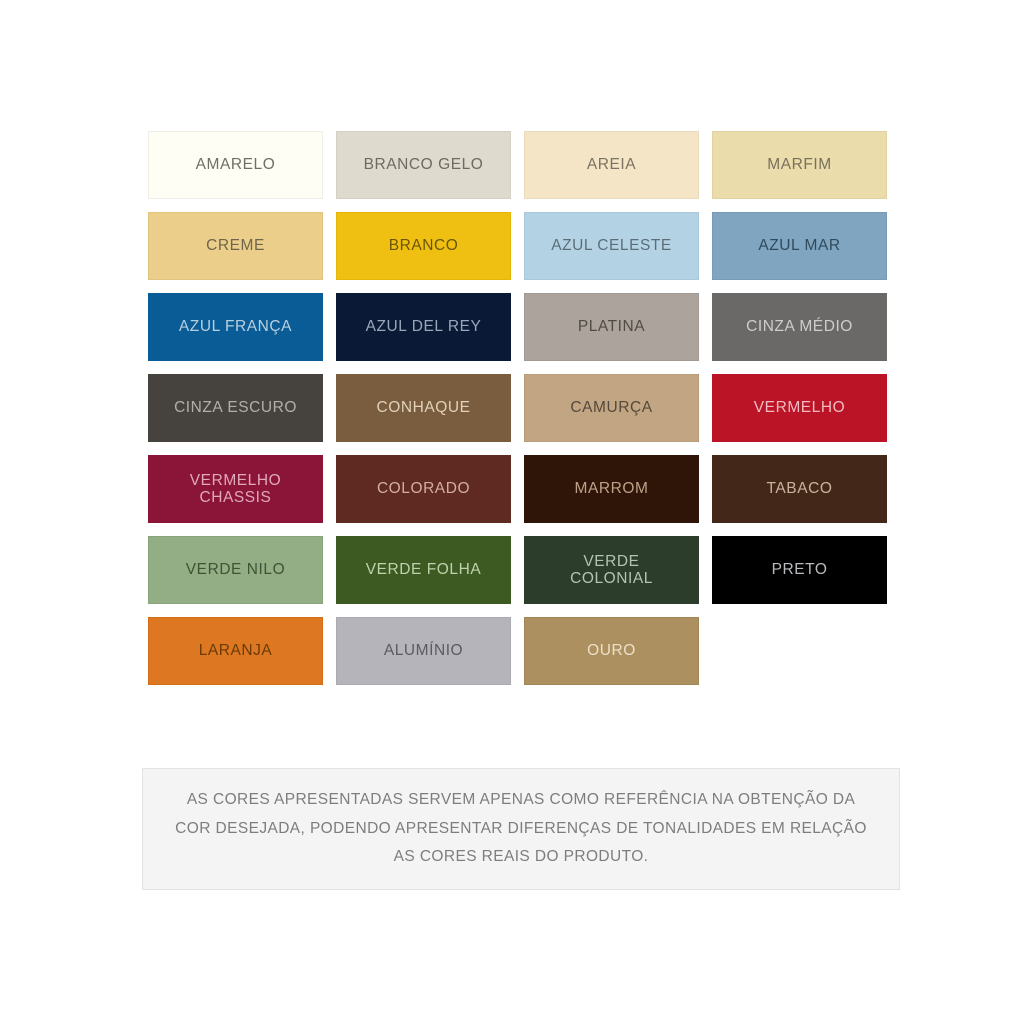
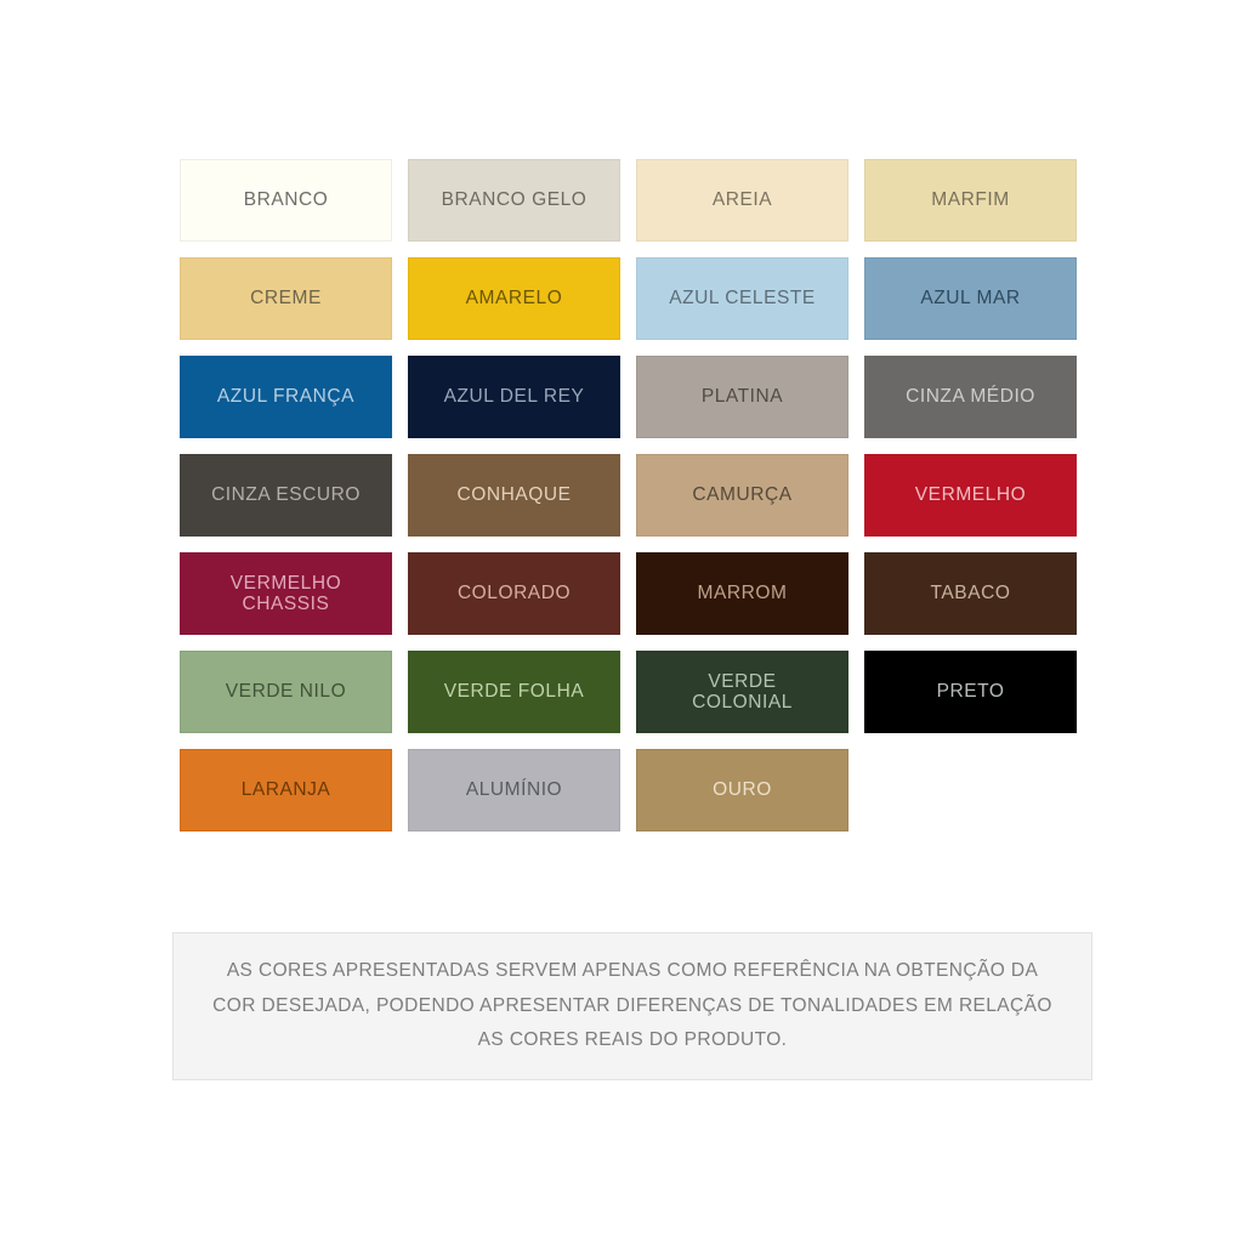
- AMARELO
+ BRANCO
  BRANCO GELO
  AREIA
  MARFIM
  CREME
- BRANCO
+ AMARELO
  AZUL CELESTE
  AZUL MAR
  AZUL FRANÇA
  AZUL DEL REY
  PLATINA
  CINZA MÉDIO
  CINZA ESCURO
  CONHAQUE
  CAMURÇA
  VERMELHO
  VERMELHO
  CHASSIS
  COLORADO
  MARROM
  TABACO
  VERDE NILO
  VERDE FOLHA
  VERDE
  COLONIAL
  PRETO
  LARANJA
  ALUMÍNIO
  OURO
  AS CORES APRESENTADAS SERVEM APENAS COMO REFERÊNCIA NA OBTENÇÃO DA COR DESEJADA, PODENDO APRESENTAR DIFERENÇAS DE TONALIDADES EM RELAÇÃO AS CORES REAIS DO PRODUTO.
